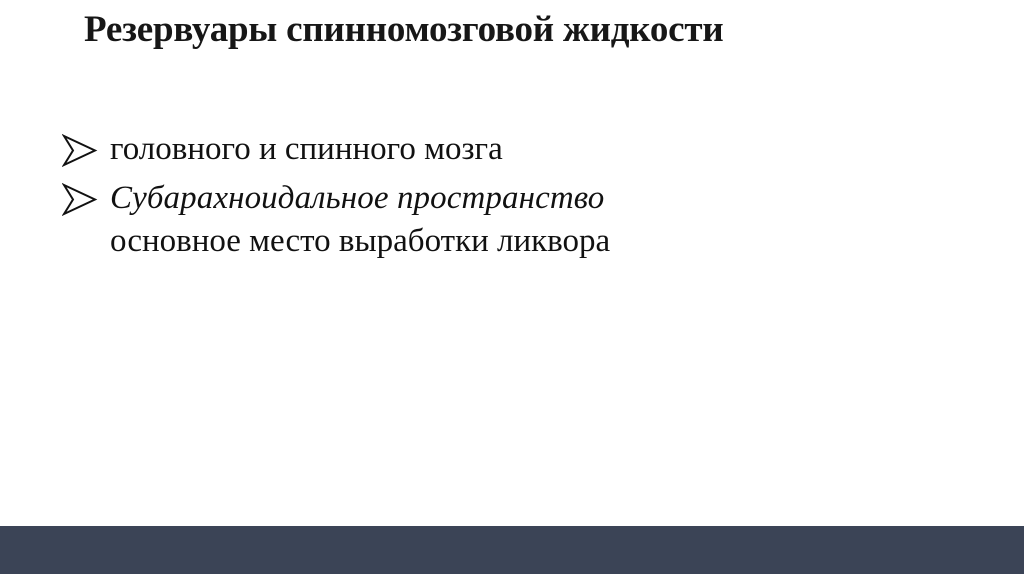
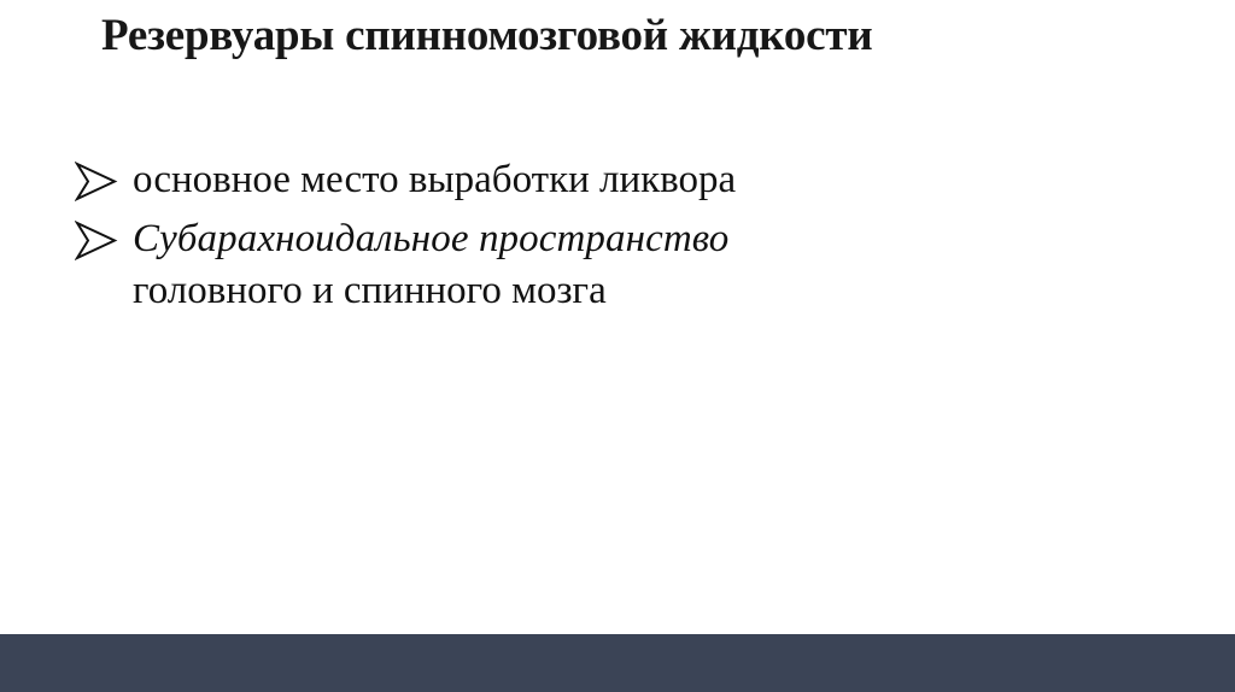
  Резервуары спинномозговой жидкости
- головного и спинного мозга
+ основное место выработки ликвора
  Субарахноидальное пространство
- основное место выработки ликвора
+ головного и спинного мозга
